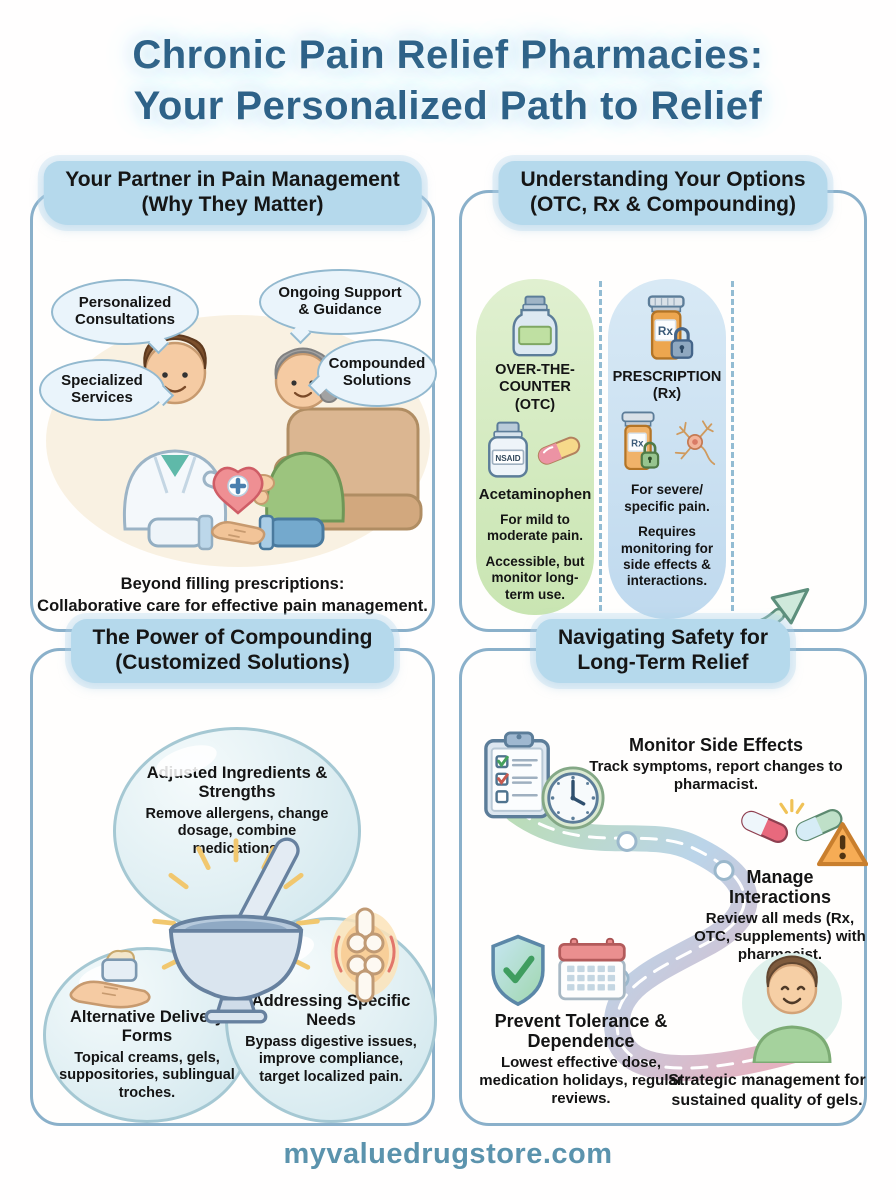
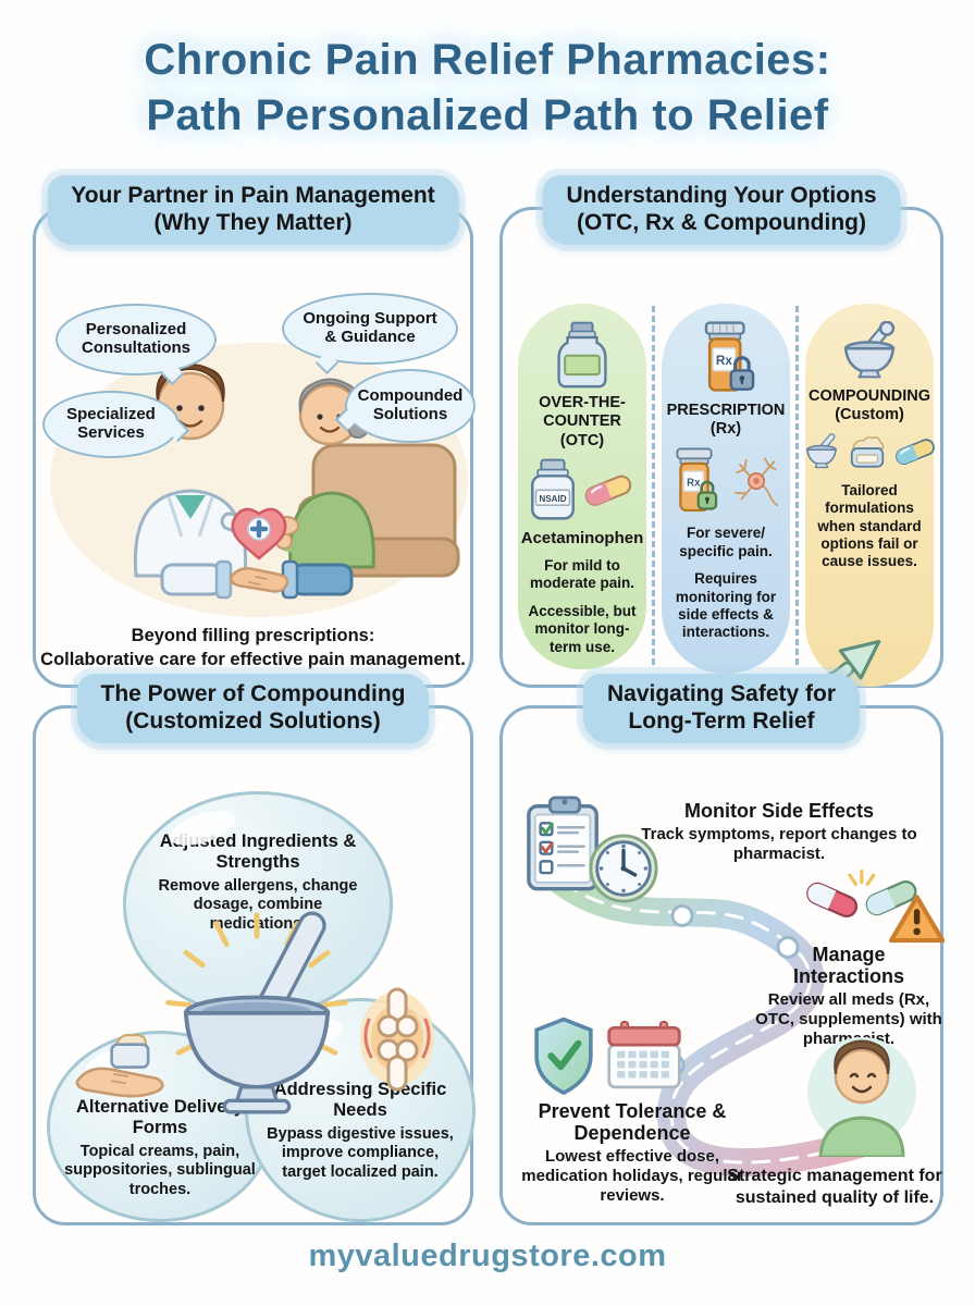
  Chronic Pain Relief Pharmacies:
- Your Personalized Path to Relief
+ Path Personalized Path to Relief
  Your Partner in Pain Management
  (Why They Matter)
  Personalized Consultations
  Ongoing Support & Guidance
  Specialized Services
  Compounded Solutions
  Beyond filling prescriptions:
  Collaborative care for effective pain management.
  Understanding Your Options
  (OTC, Rx & Compounding)
  OVER-THE-COUNTER (OTC)
  NSAID
  Acetaminophen
  For mild to moderate pain.
  Accessible, but monitor long-term use.
  Rx
  PRESCRIPTION (Rx)
  Rx
  For severe/ specific pain.
  Requires monitoring for side effects & interactions.
+ COMPOUNDING (Custom)
+ Tailored formulations when standard options fail or cause issues.
  The Power of Compounding
  (Customized Solutions)
  Adjusted Ingredients & Strengths
  Remove allergens, change dosage, combine edication
  Alternative Delive Forms
- Topical creams, gels, suppositories, sublingual troches.
+ Topical creams, pain, suppositories, sublingual troches.
  Addressing Secific Needs
  Bypass digestive issues, improve compliance, target localized pain.
  Navigating Safety for
  Long-Term Relief
  Monitor Side Effects
  Track symptoms, report changes to pharmacist.
  Manage Interactions
  Review all meds (Rx, OTC, supplements) with pharmst.
  Prevent Tolerance & Dependence
  Lowest effective dose, medication holidays, regular reviews.
- Strategic management for sustained quality of gels.
+ Strategic management for sustained quality of life.
  myvaluedrugstore.com
